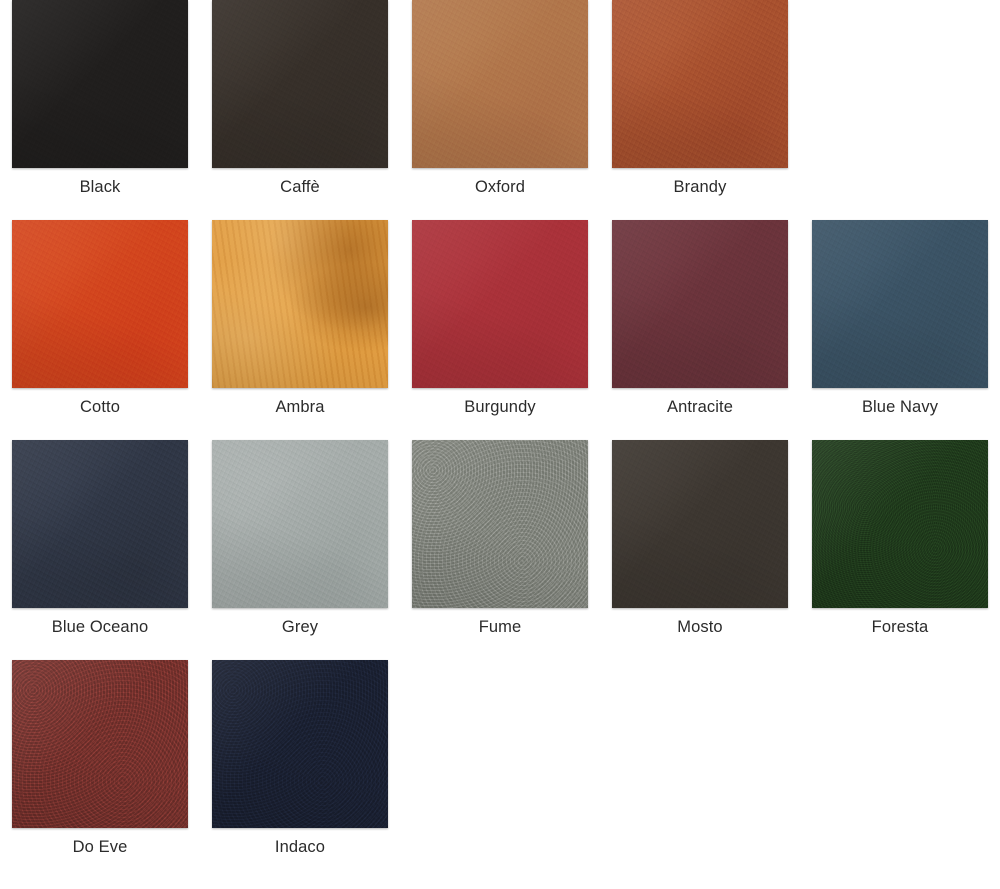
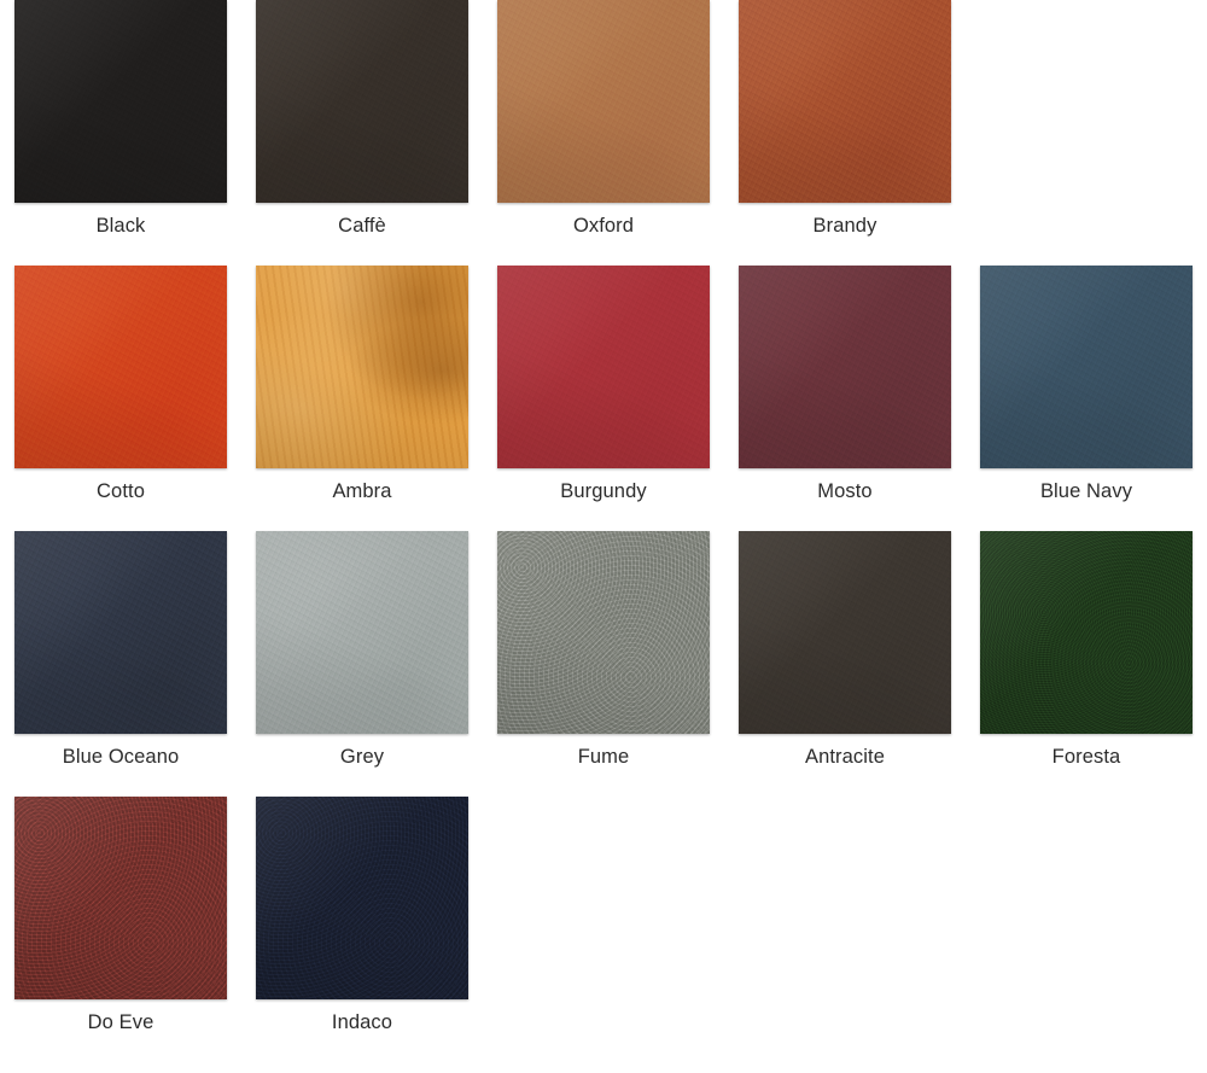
  Black
  Caffè
  Oxford
  Brandy
  Cotto
  Ambra
  Burgundy
- Antracite
+ Mosto
  Blue Navy
  Blue Oceano
  Grey
  Fume
- Mosto
+ Antracite
  Foresta
  Do Eve
  Indaco
